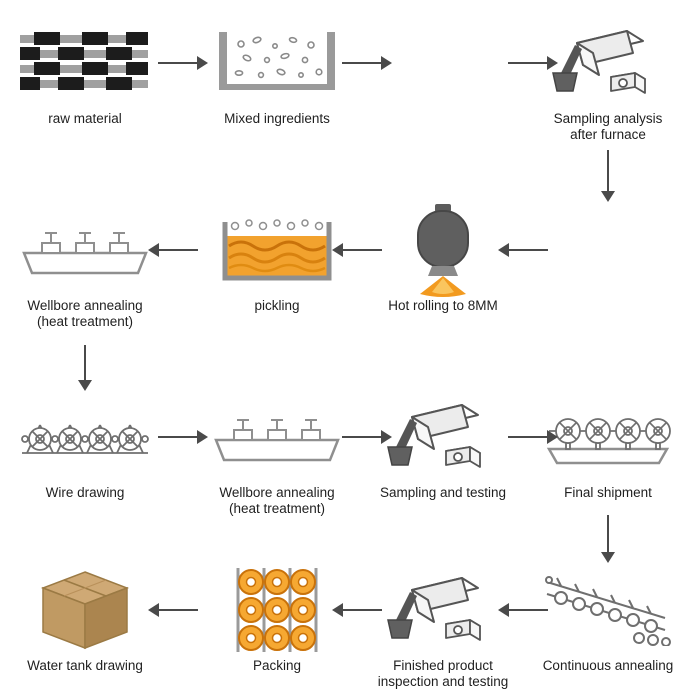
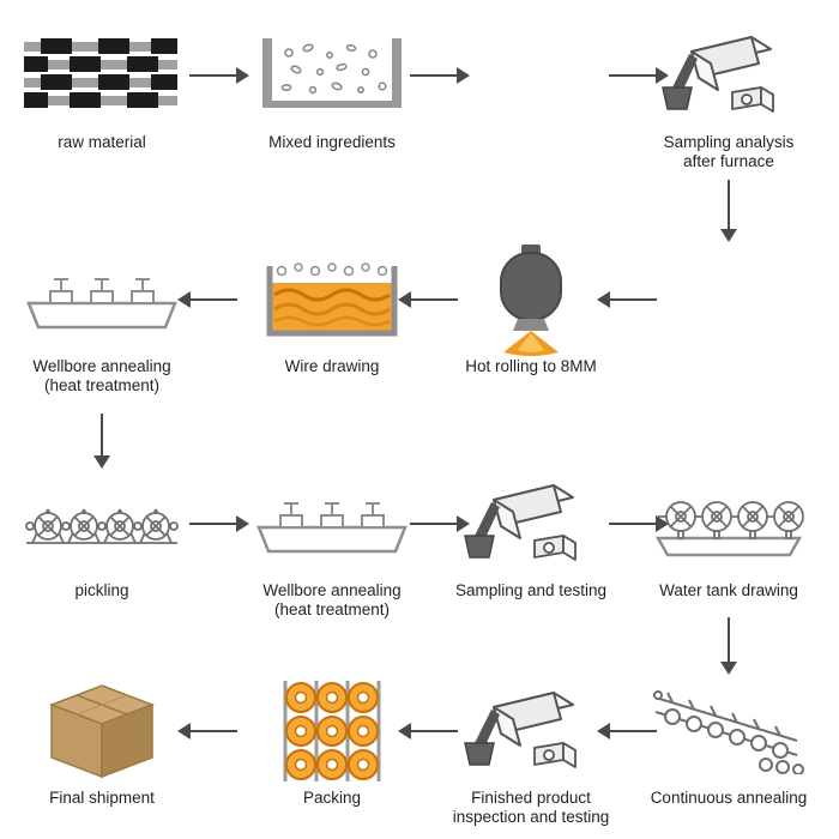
  raw material
  Mixed ingredients
  Sampling analysis after furnace
  Hot rolling to 8MM
- pickling
+ Wire drawing
  Wellbore annealing (heat treatment)
- Wire drawing
+ pickling
  Wellbore annealing (heat treatment)
  Sampling and testing
- Final shipment
+ Water tank drawing
  Continuous annealing
  Finished product inspection and testing
  Packing
- Water tank drawing
+ Final shipment
